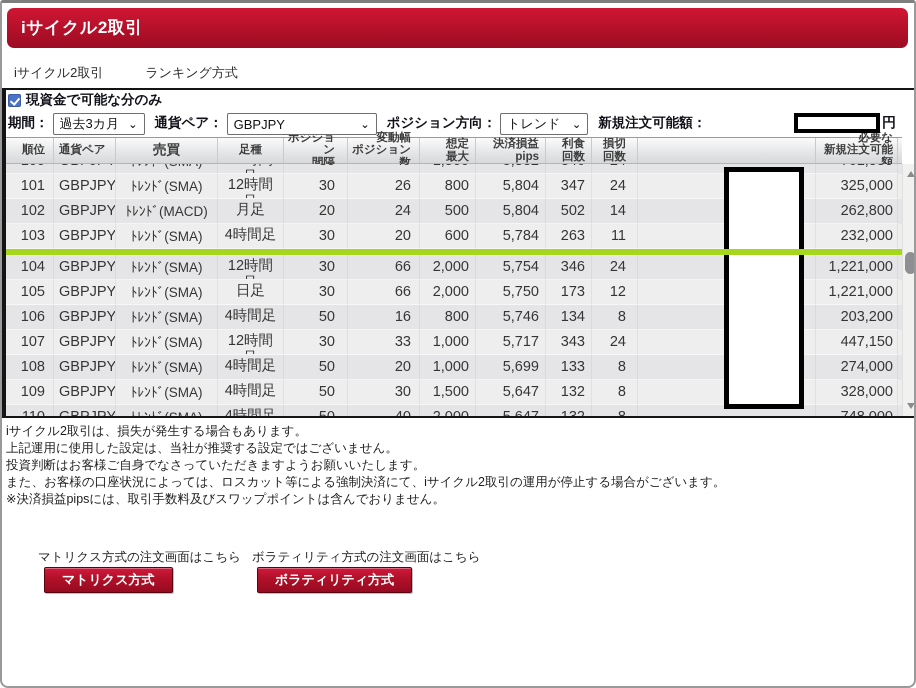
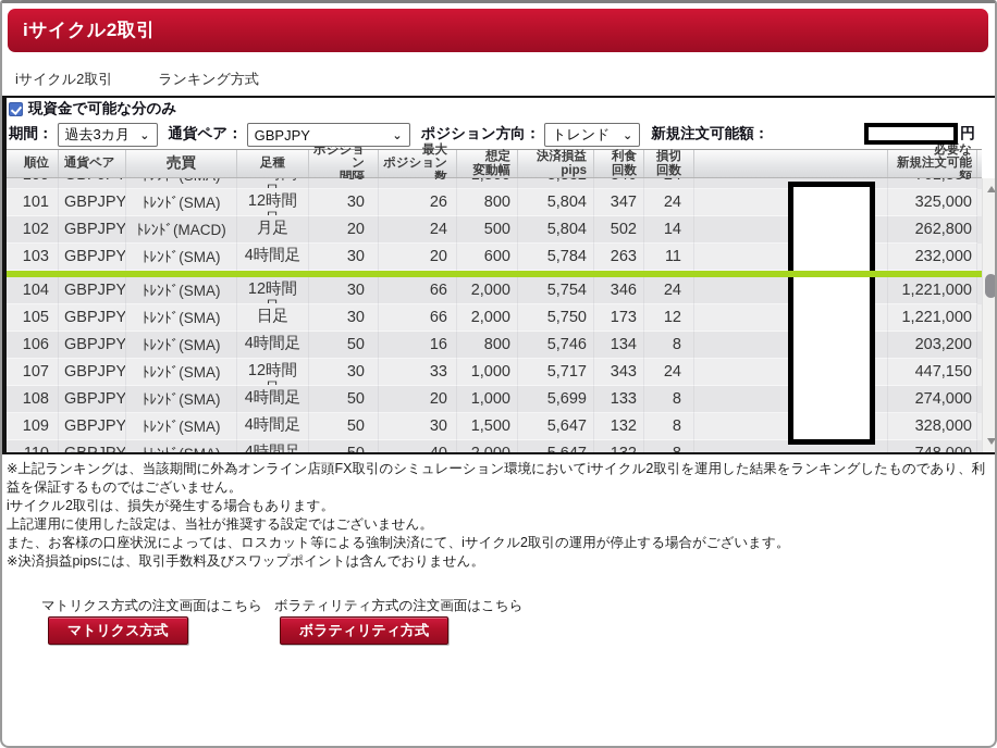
  iサイクル2取引
  iサイクル2取引
  ランキング方式
  現資金で可能な分のみ
  期間：
  過去3カ月
  ⌄
  通貨ペア：
  GBPJPY
  ⌄
  ポジション方向：
  トレンド
  ⌄
  新規注文可能額：
  円
  順位
  通貨ペア
  売買
  足種
  ポジション
  間隔
- 変動幅
+ 最大
  ポジション数
  想定
- 最大
+ 変動幅
  決済損益
  pips
  利食
  回数
  損切
  回数
  必要な
  新規注文可能額
  101
  GBPJPY
  ﾄﾚﾝﾄﾞ(SMA)
  12時間
  30
  26
  800
  5,804
  347
  24
  325,000
  102
  GBPJPY
  ﾄﾚﾝﾄﾞ(MACD)
  月足
  20
  24
  500
  5,804
  502
  14
  262,800
  103
  GBPJPY
  ﾄﾚﾝﾄﾞ(SMA)
  4時間足
  30
  20
  600
  5,784
  263
  11
  232,000
  104
  GBPJPY
  ﾄﾚﾝﾄﾞ(SMA)
  12時間
  30
  66
  2,000
  5,754
  346
  24
  1,221,000
  105
  GBPJPY
  ﾄﾚﾝﾄﾞ(SMA)
  日足
  30
  66
  2,000
  5,750
  173
  12
  1,221,000
  106
  GBPJPY
  ﾄﾚﾝﾄﾞ(SMA)
  4時間足
  50
  16
  800
  5,746
  134
  8
  203,200
  107
  GBPJPY
  ﾄﾚﾝﾄﾞ(SMA)
  12時間
  30
  33
  1,000
  5,717
  343
  24
  447,150
  108
  GBPJPY
  ﾄﾚﾝﾄﾞ(SMA)
  4時間足
  50
  20
  1,000
  5,699
  133
  8
  274,000
  109
  GBPJPY
  ﾄﾚﾝﾄﾞ(SMA)
  4時間足
  50
  30
  1,500
  5,647
  132
  8
  328,000
+ ※上記ランキングは、当該期間に外為オンライン店頭FX取引のシミュレーション環境においてiサイクル2取引を運用した結果をランキングしたものであり、利益を保証するものではございません。
  iサイクル2取引は、損失が発生する場合もあります。
  上記運用に使用した設定は、当社が推奨する設定ではございません。
- 投資判断はお客様ご自身でなさっていただきますようお願いいたします。
  また、お客様の口座状況によっては、ロスカット等による強制決済にて、iサイクル2取引の運用が停止する場合がございます。
  ※決済損益pipsには、取引手数料及びスワップポイントは含んでおりません。
  マトリクス方式の注文画面はこちら
  ボラティリティ方式の注文画面はこちら
  マトリクス方式
  ボラティリティ方式
